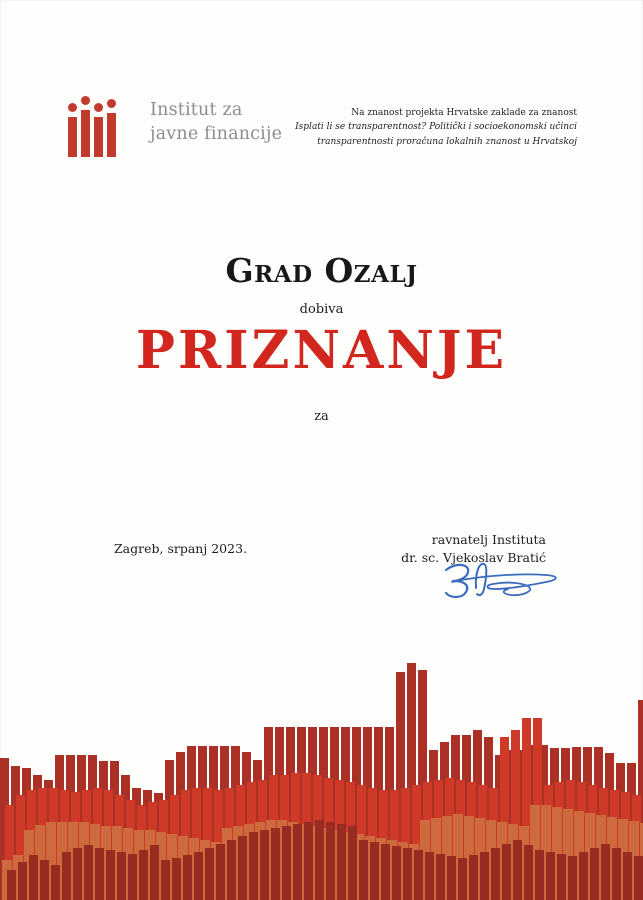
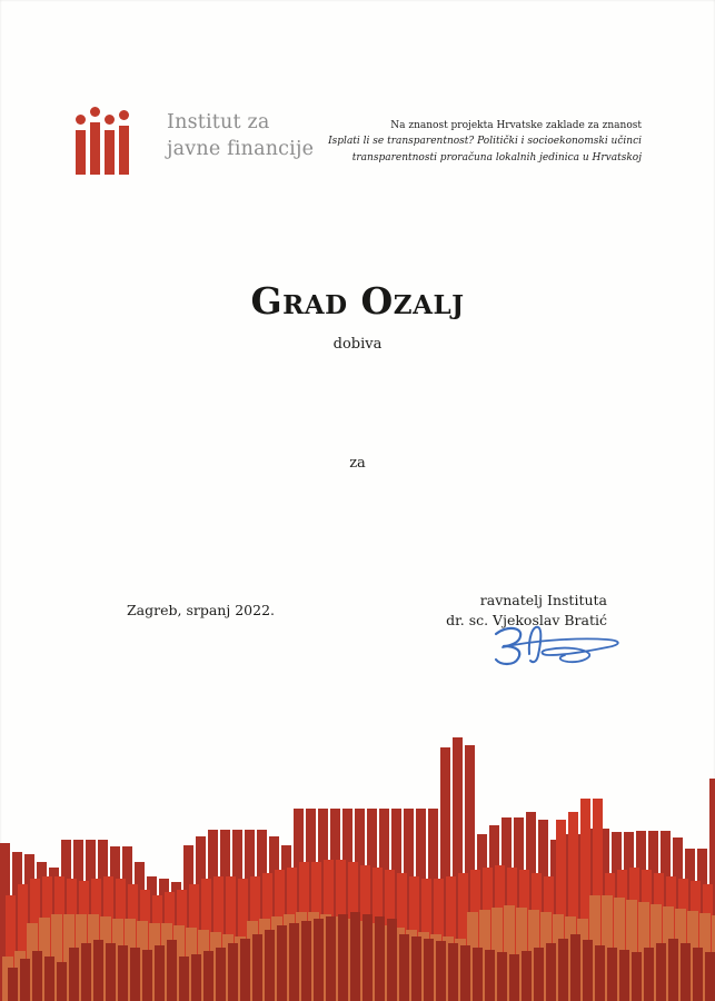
  Institut za
  javne financije
  Na znanost projekta Hrvatske zaklade za znanost
  Isplati li se transparentnost? Politički i socioekonomski učinci
- transparentnosti proračuna lokalnih znanost u Hrvatskoj
+ transparentnosti proračuna lokalnih jedinica u Hrvatskoj
  Grad Ozalj
  dobiva
- PRIZNANJE
  za
- Zagreb, srpanj 2023.
+ Zagreb, srpanj 2022.
  ravnatelj Instituta
  dr. sc. Vjekoslav Bratić
